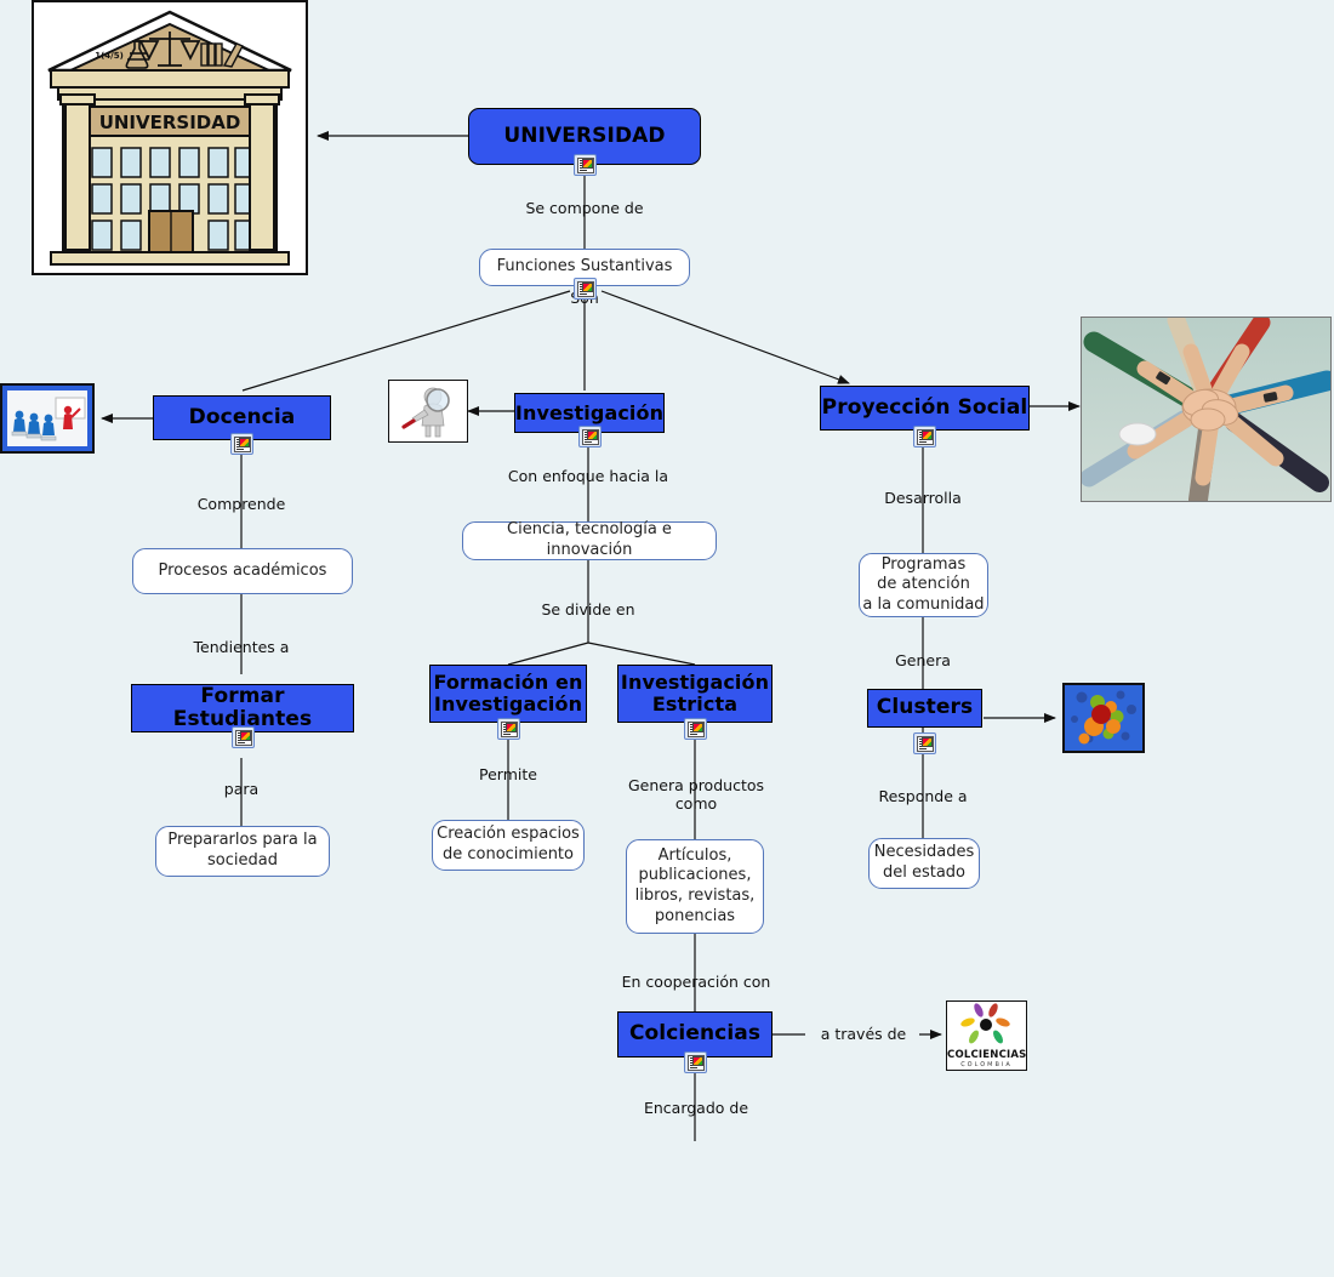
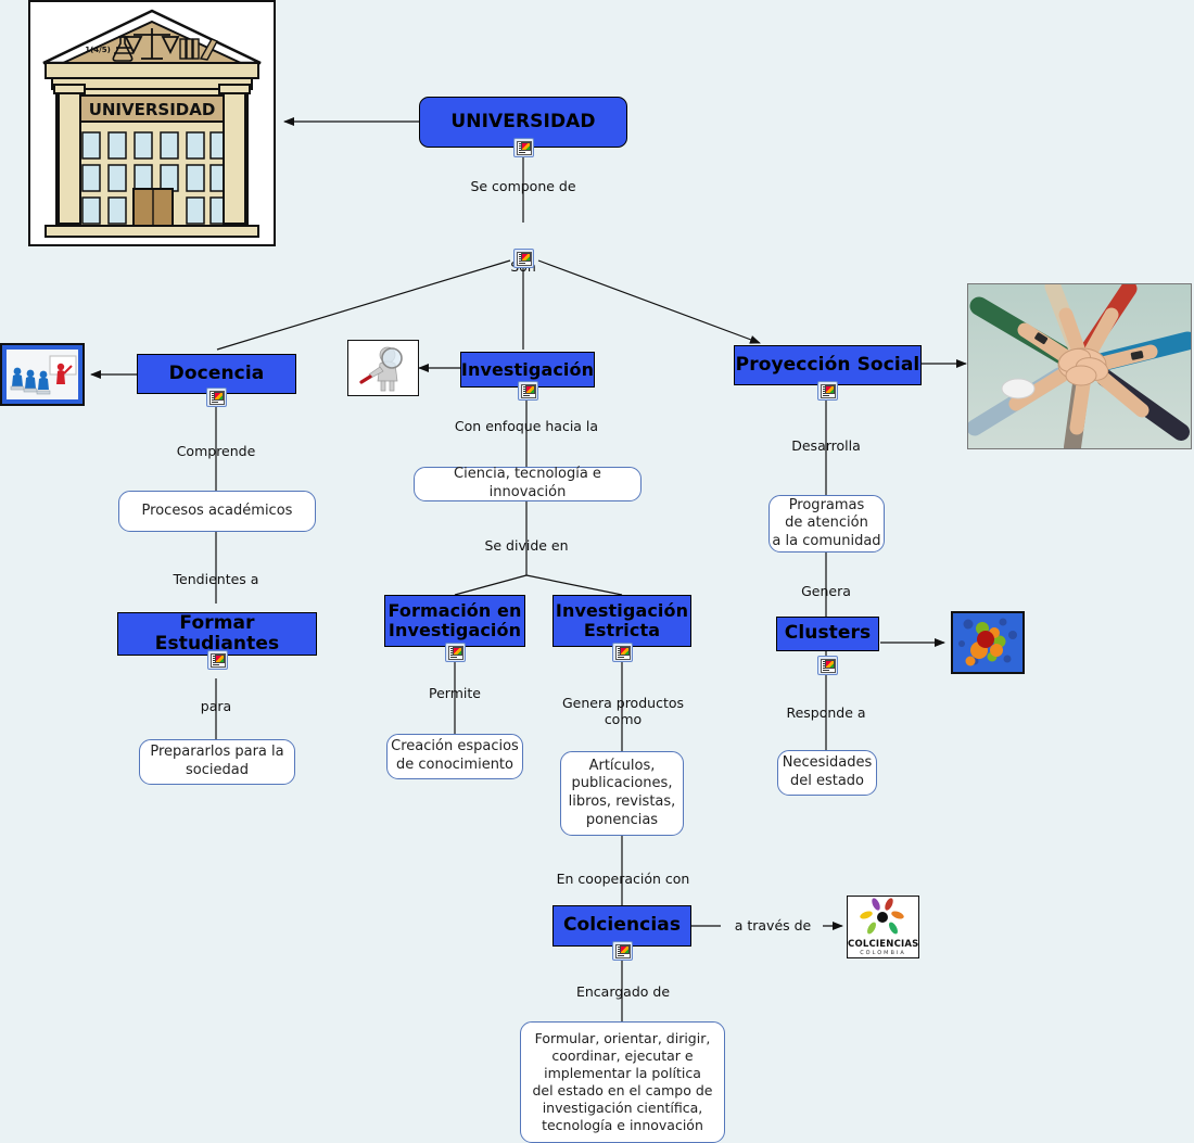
  1(4/5)
  UNIVERSIDAD
  COLCIENCIAS
  UNIVERSIDAD
- Funciones Sustantivas
  Docencia
  Investigación
  Proyección Social
  Procesos académicos
  Formar Estudiantes
  Prepararlos para la
  sociedad
  Ciencia, tecnología e innovación
  Formación en
  Investigación
  Investigación
  Estricta
  Creación espacios
  de conocimiento
  Artículos,
  publicaciones,
  libros, revistas,
  ponencias
  Colciencias
+ Formular, orientar, dirigir,
+ coordinar, ejecutar e
+ implementar la política
+ del estado en el campo de
+ investigación científica,
+ tecnología e innovación
  Programas
  de atención
  a la comunidad
  Clusters
  Necesidades
  del estado
  Se compone de
  Comprende
  Tendientes a
  para
  Con enfoque hacia la
  Se divide en
  Permite
  Genera productos
  como
  En cooperación con
  a través de
  Encargado de
  Desarrolla
  Genera
  Responde a
